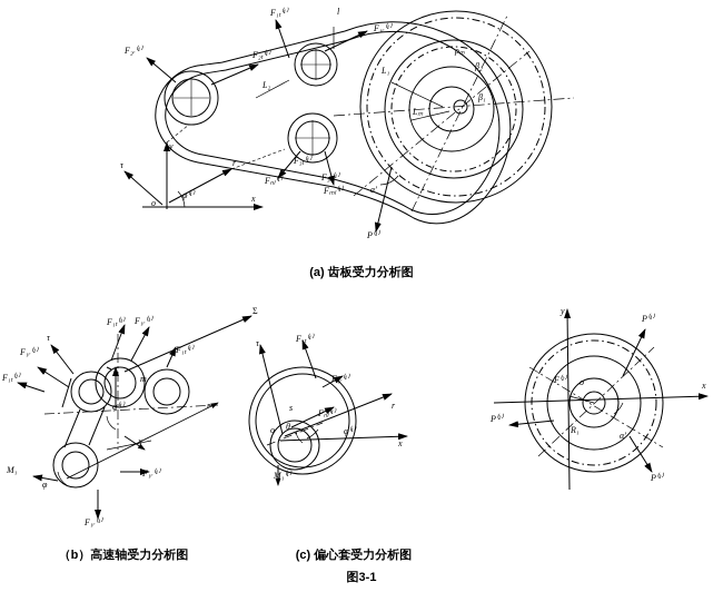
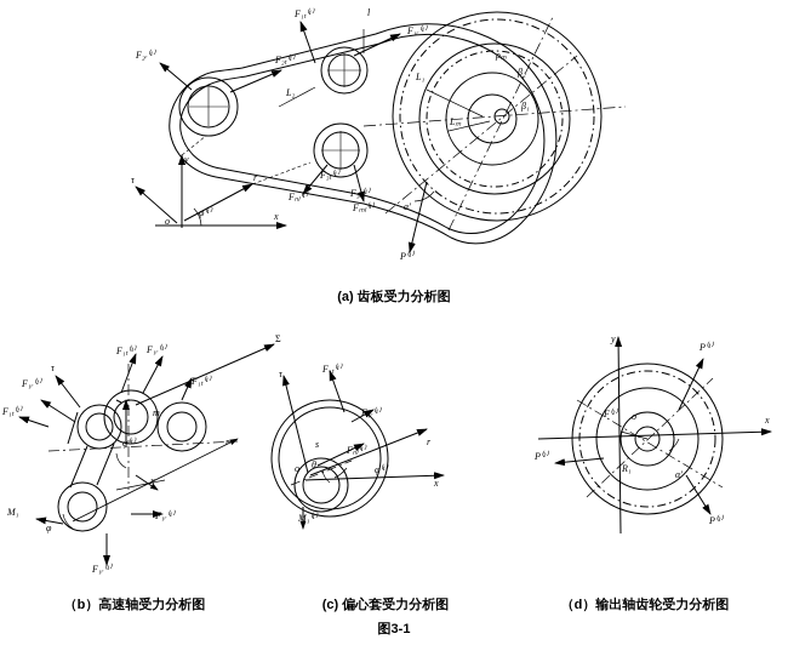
  F₁ₜ⁽¹⁾
  l
  F₁ᵣ⁽¹⁾
  F₂ᵣ⁽¹⁾
  F₂ₜ⁽¹⁾
  ρₘ
  β₂
  L₁
  L₂
  β₁
  Lₘ
  y
  τ
  r
  F₃ₜ⁽¹⁾
  F₃ᵣ⁽¹⁾
  o
  φ⁽¹⁾
  x
  Fₙₗ⁽¹⁾
  Fₘₗ⁽¹⁾
  α'
  P⁽¹⁾
  Σ
  τ
  F₁ₜ⁽³⁾
  F₁ᵣ⁽³⁾
  F₁ᵣ⁽²⁾
  F₁ₜ⁽¹⁾
  F₁ₜ⁽²⁾
  m
  φ⁽¹⁾
  r
  x
  M₁
  φ
  F₁ᵣ⁽¹⁾
  F₁ᵣ⁽³⁾
  τ
  F₁ₜ⁽¹⁾
  F₁ᵣ⁽¹⁾
  s
  Fₙₗ⁽¹⁾
  o
  θ
  φ⁽¹⁾
  r
  x
  M₁⁽¹⁾
  y
  P⁽¹⁾
  F⁽²⁾
  o
  x
  P⁽²⁾
  R₁
  α'
  P⁽³⁾
  (a) 齿板受力分析图
  （b）高速轴受力分析图
  (c) 偏心套受力分析图
+ （d）输出轴齿轮受力分析图
  图3-1
